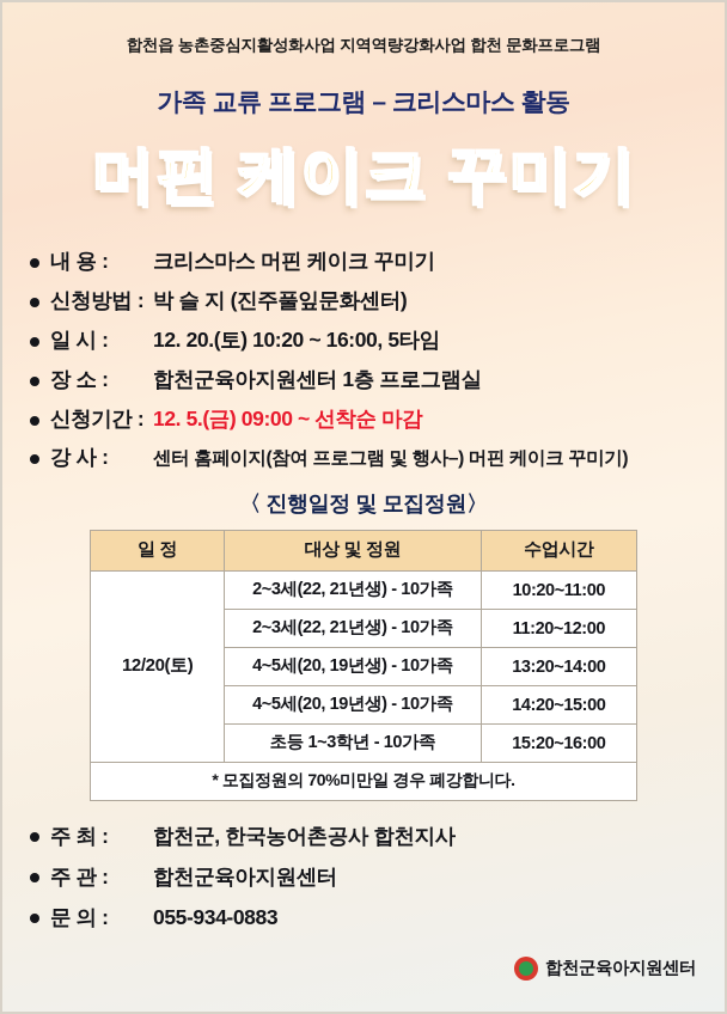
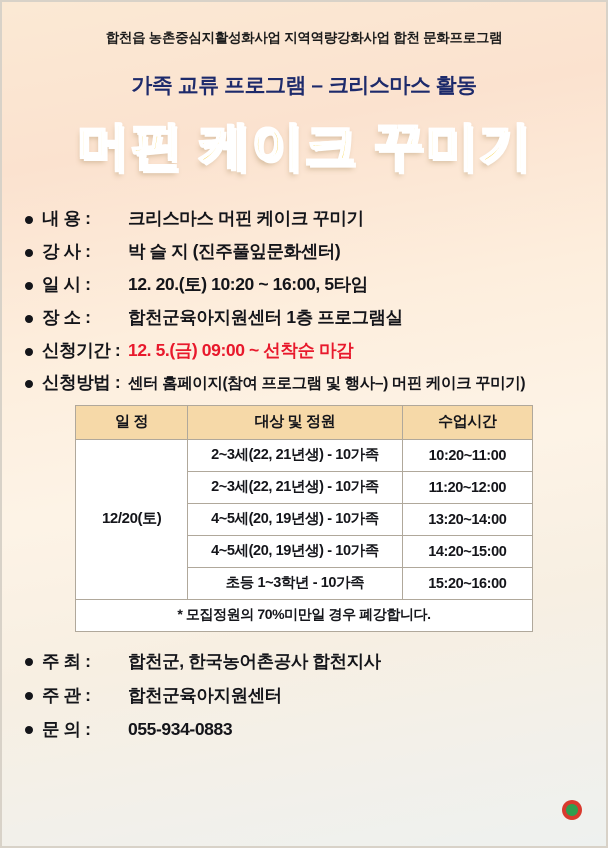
  합천읍 농촌중심지활성화사업 지역역량강화사업 합천 문화프로그램
  가족 교류 프로그램 – 크리스마스 활동
  머핀 케이크 꾸미기
  내 용 : 크리스마스 머핀 케이크 꾸미기
- 신청방법 : 박 슬 지 (진주풀잎문화센터)
+ 강 사 : 박 슬 지 (진주풀잎문화센터)
  일 시 : 12. 20.(토) 10:20 ~ 16:00, 5타임
  장 소 : 합천군육아지원센터 1층 프로그램실
  신청기간 : 12. 5.(금) 09:00 ~ 선착순 마감
- 강 사 : 센터 홈페이지(참여 프로그램 및 행사–) 머핀 케이크 꾸미기)
+ 신청방법 : 센터 홈페이지(참여 프로그램 및 행사–) 머핀 케이크 꾸미기)
- 〈 진행일정 및 모집정원〉
  일 정	대상 및 정원	수업시간
  12/20(토)	2~3세(22, 21년생) - 10가족	10:20~11:00
  2~3세(22, 21년생) - 10가족	11:20~12:00
  4~5세(20, 19년생) - 10가족	13:20~14:00
  4~5세(20, 19년생) - 10가족	14:20~15:00
  초등 1~3학년 - 10가족	15:20~16:00
  * 모집정원의 70%미만일 경우 폐강합니다.
  주 최 : 합천군, 한국농어촌공사 합천지사
  주 관 : 합천군육아지원센터
  문 의 : 055-934-0883
- 합천군육아지원센터
